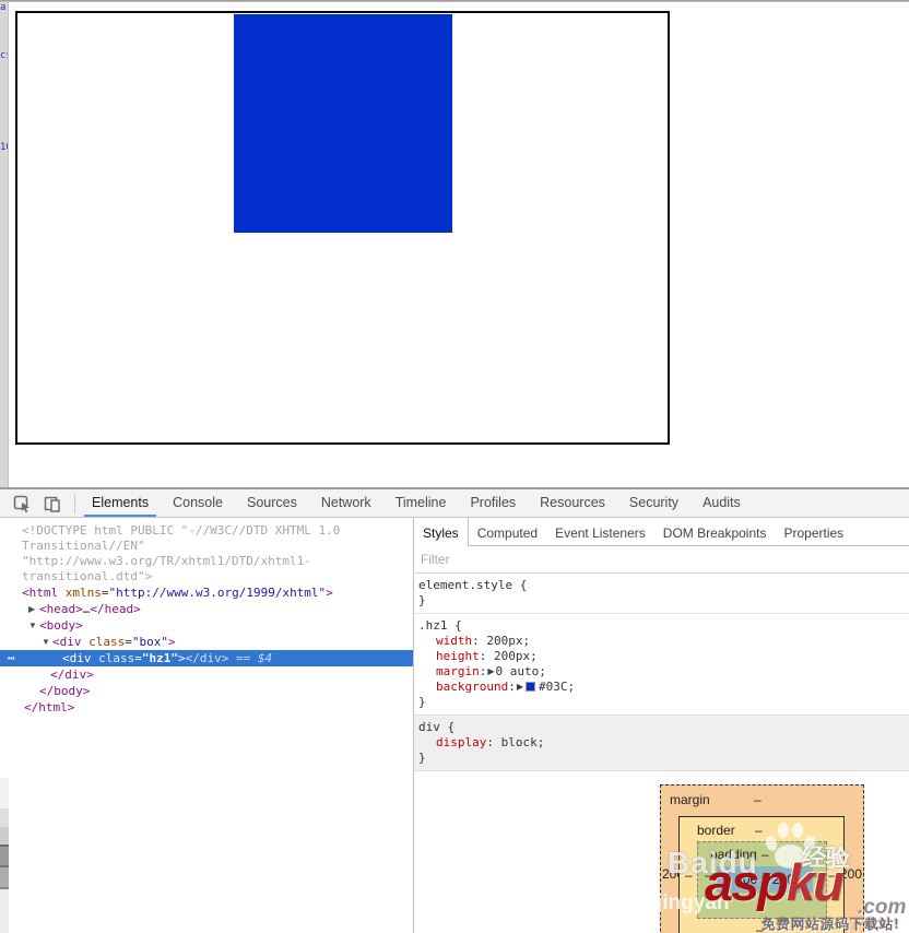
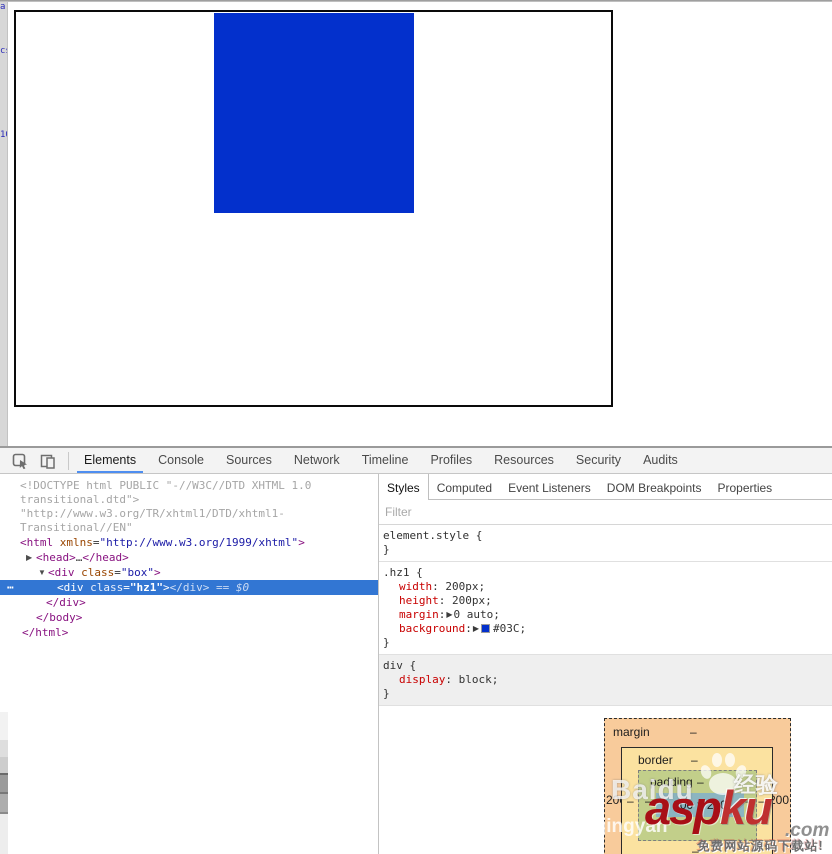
  Elements
  Console
  Sources
  Network
  Timeline
  Profiles
  Resources
  Security
  Audits
  <!DOCTYPE html PUBLIC "-//W3C//DTD XHTML 1.0
- Transitional//EN"
+ transitional.dtd">
  "http://www.w3.org/TR/xhtml1/DTD/xhtml1-
- transitional.dtd">
+ Transitional//EN"
  <html xmlns="http://www.w3.org/1999/xhtml">
  ▶ <head>…</head>
- ▼ <body>
  ▼ <div class="box">
  ⋯
- <div class="hz1"></div> == $4
+ <div class="hz1"></div> == $0
  </div>
  </body>
  </html>
  Styles
  Computed
  Event Listeners
  DOM Breakpoints
  Properties
  Filter
  element.style {
  }
  .hz1 {
  width: 200px;
  height: 200px;
  margin:▶0 auto;
  background:▶ #03C;
  }
  div {
  display: block;
  }
  margin
  –
  border
  –
  –
  –
  –
  padding
  –
  –
  –
  200 × 200
  Baidu
  经验
  jingyan
  aspku
  .com
  免费网站源码下载站!
